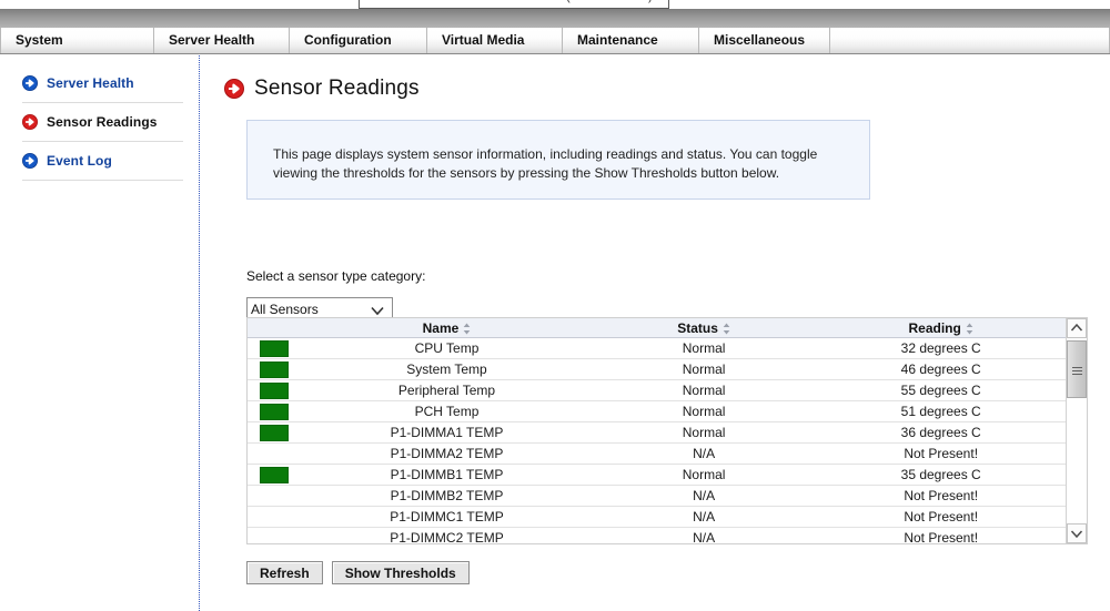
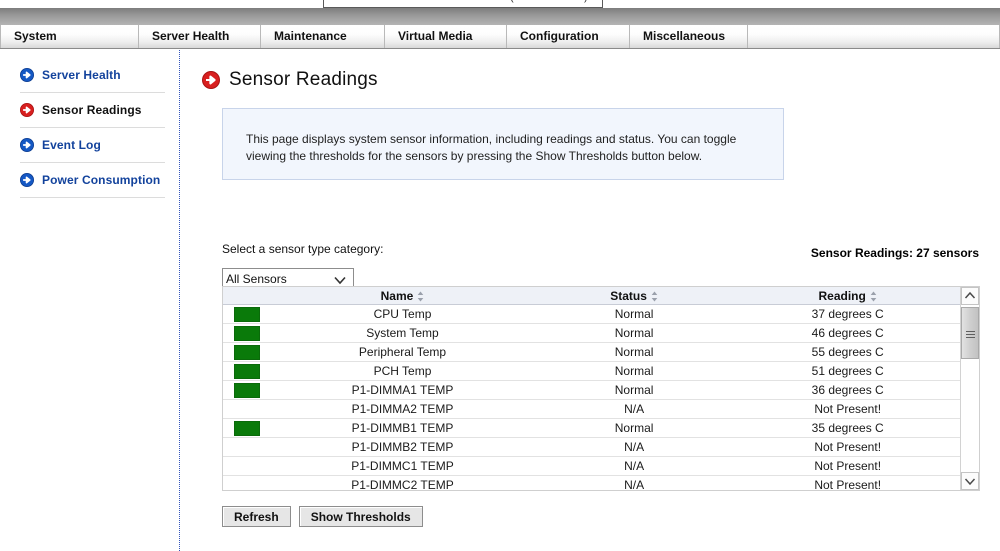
  System
  Server Health
- Configuration
+ Maintenance
  Virtual Media
- Maintenance
+ Configuration
  Miscellaneous
  Server Health
  Sensor Readings
  Event Log
+ Power Consumption
  Sensor Readings
  This page displays system sensor information, including readings and status. You can toggle viewing the thresholds for the sensors by pressing the Show Thresholds button below.
  Select a sensor type category:
+ Sensor Readings: 27 sensors
  All Sensors
  	Name	Status	Reading
- 	CPU Temp	Normal	32 degrees C
+ 	CPU Temp	Normal	37 degrees C
  	System Temp	Normal	46 degrees C
  	Peripheral Temp	Normal	55 degrees C
  	PCH Temp	Normal	51 degrees C
  	P1-DIMMA1 TEMP	Normal	36 degrees C
  	P1-DIMMA2 TEMP	N/A	Not Present!
  	P1-DIMMB1 TEMP	Normal	35 degrees C
  	P1-DIMMB2 TEMP	N/A	Not Present!
  	P1-DIMMC1 TEMP	N/A	Not Present!
  	P1-DIMMC2 TEMP	N/A	Not Present!
  Refresh
  Show Thresholds
